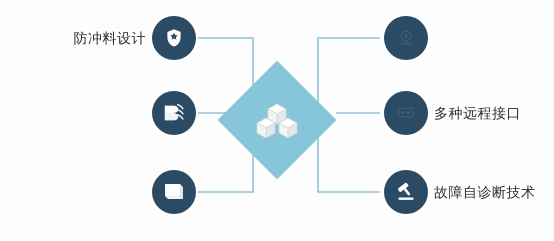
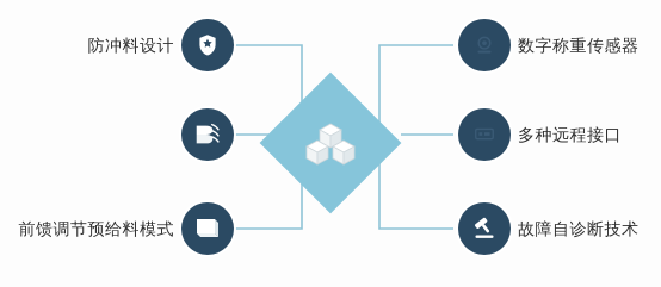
  防冲料设计
+ 前馈调节预给料模式
+ 数字称重传感器
  多种远程接口
  故障自诊断技术
